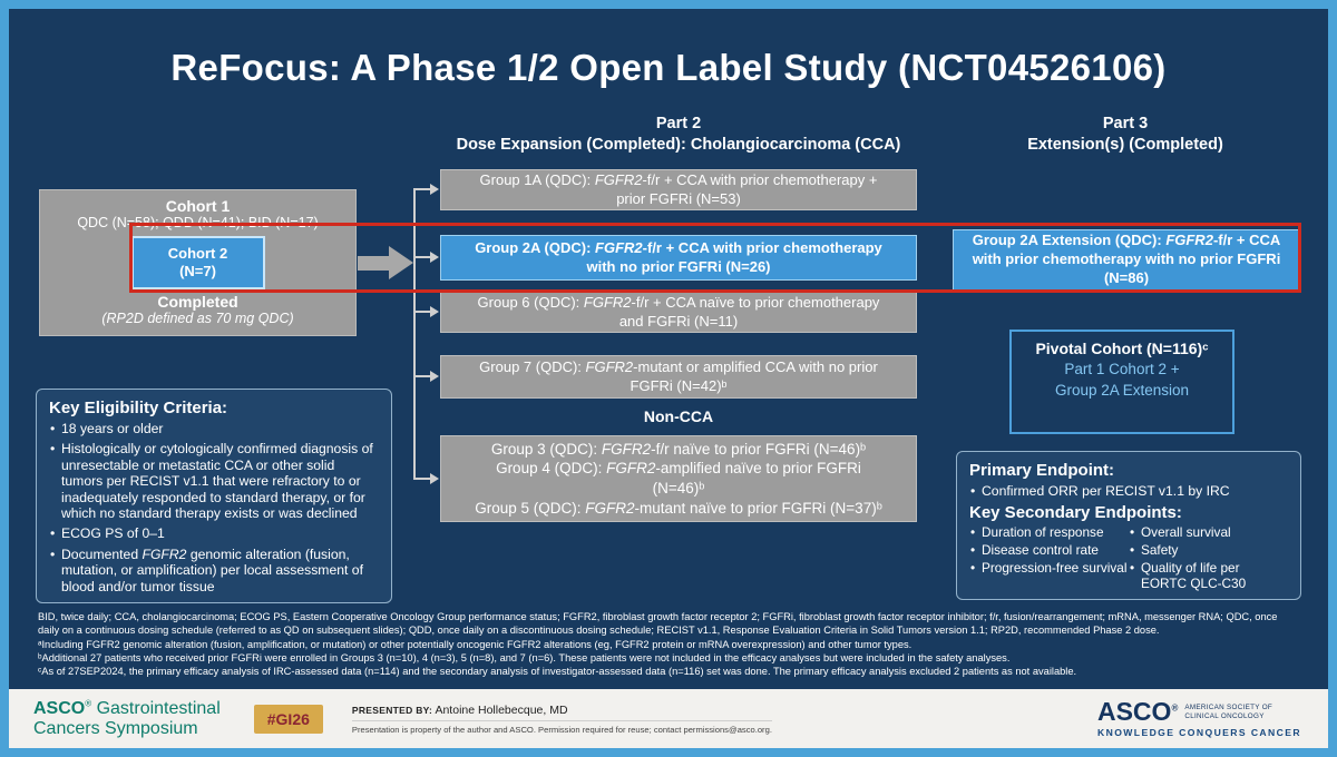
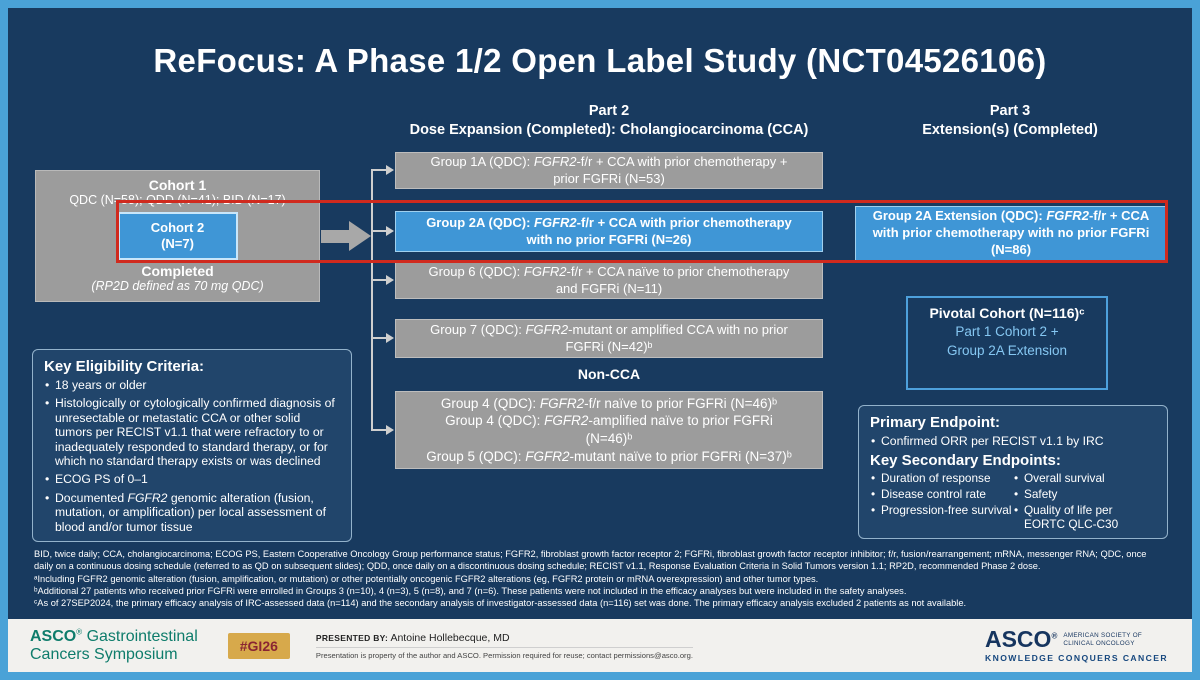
  ReFocus: A Phase 1/2 Open Label Study (NCT04526106)
  Part 2
  Dose Expansion (Completed): Cholangiocarcinoma (CCA)
  Part 3
  Extension(s) (Completed)
  Cohort 1
  QDC (N=58); QDD (N=41); BID (N=17)
  Cohort 2
  (N=7)
  Completed
  (RP2D defined as 70 mg QDC)
  Group 1A (QDC): FGFR2-f/r + CCA with prior chemotherapy + prior FGFRi (N=53)
  Group 2A (QDC): FGFR2-f/r + CCA with prior chemotherapy with no prior FGFRi (N=26)
  Group 6 (QDC): FGFR2-f/r + CCA naïve to prior chemotherapy and FGFRi (N=11)
  Group 7 (QDC): FGFR2-mutant or amplified CCA with no prior FGFRi (N=42)ᵇ
  Non-CCA
- Group 3 (QDC): FGFR2-f/r naïve to prior FGFRi (N=46)ᵇ
+ Group 4 (QDC): FGFR2-f/r naïve to prior FGFRi (N=46)ᵇ
  Group 4 (QDC): FGFR2-amplified naïve to prior FGFRi (N=46)ᵇ
  Group 5 (QDC): FGFR2-mutant naïve to prior FGFRi (N=37)ᵇ
  Group 2A Extension (QDC): FGFR2-f/r + CCA with prior chemotherapy with no prior FGFRi (N=86)
  Pivotal Cohort (N=116)ᶜ
  Part 1 Cohort 2 +
  Group 2A Extension
  Key Eligibility Criteria:
  18 years or older
  Histologically or cytologically confirmed diagnosis of unresectable or metastatic CCA or other solid tumors per RECIST v1.1 that were refractory to or inadequately responded to standard therapy, or for which no standard therapy exists or was declined
  ECOG PS of 0–1
  Documented FGFR2 genomic alteration (fusion, mutation, or amplification) per local assessment of blood and/or tumor tissue
  Primary Endpoint:
  Confirmed ORR per RECIST v1.1 by IRC
  Key Secondary Endpoints:
  Duration of response
  Disease control rate
  Progression-free survival
  Overall survival
  Safety
  Quality of life per EORTC QLC-C30
  BID, twice daily; CCA, cholangiocarcinoma; ECOG PS, Eastern Cooperative Oncology Group performance status; FGFR2, fibroblast growth factor receptor 2; FGFRi, fibroblast growth factor receptor inhibitor; f/r, fusion/rearrangement; mRNA, messenger RNA; QDC, once daily on a continuous dosing schedule (referred to as QD on subsequent slides); QDD, once daily on a discontinuous dosing schedule; RECIST v1.1, Response Evaluation Criteria in Solid Tumors version 1.1; RP2D, recommended Phase 2 dose.
  ᵃIncluding FGFR2 genomic alteration (fusion, amplification, or mutation) or other potentially oncogenic FGFR2 alterations (eg, FGFR2 protein or mRNA overexpression) and other tumor types.
  ᵇAdditional 27 patients who received prior FGFRi were enrolled in Groups 3 (n=10), 4 (n=3), 5 (n=8), and 7 (n=6). These patients were not included in the efficacy analyses but were included in the safety analyses.
  ᶜAs of 27SEP2024, the primary efficacy analysis of IRC-assessed data (n=114) and the secondary analysis of investigator-assessed data (n=116) set was done. The primary efficacy analysis excluded 2 patients as not available.
  ASCO® Gastrointestinal
  Cancers Symposium
  #GI26
  PRESENTED BY: Antoine Hollebecque, MD
  Presentation is property of the author and ASCO. Permission required for reuse; contact permissions@asco.org.
  ASCO®
  KNOWLEDGE CONQUERS CANCER
